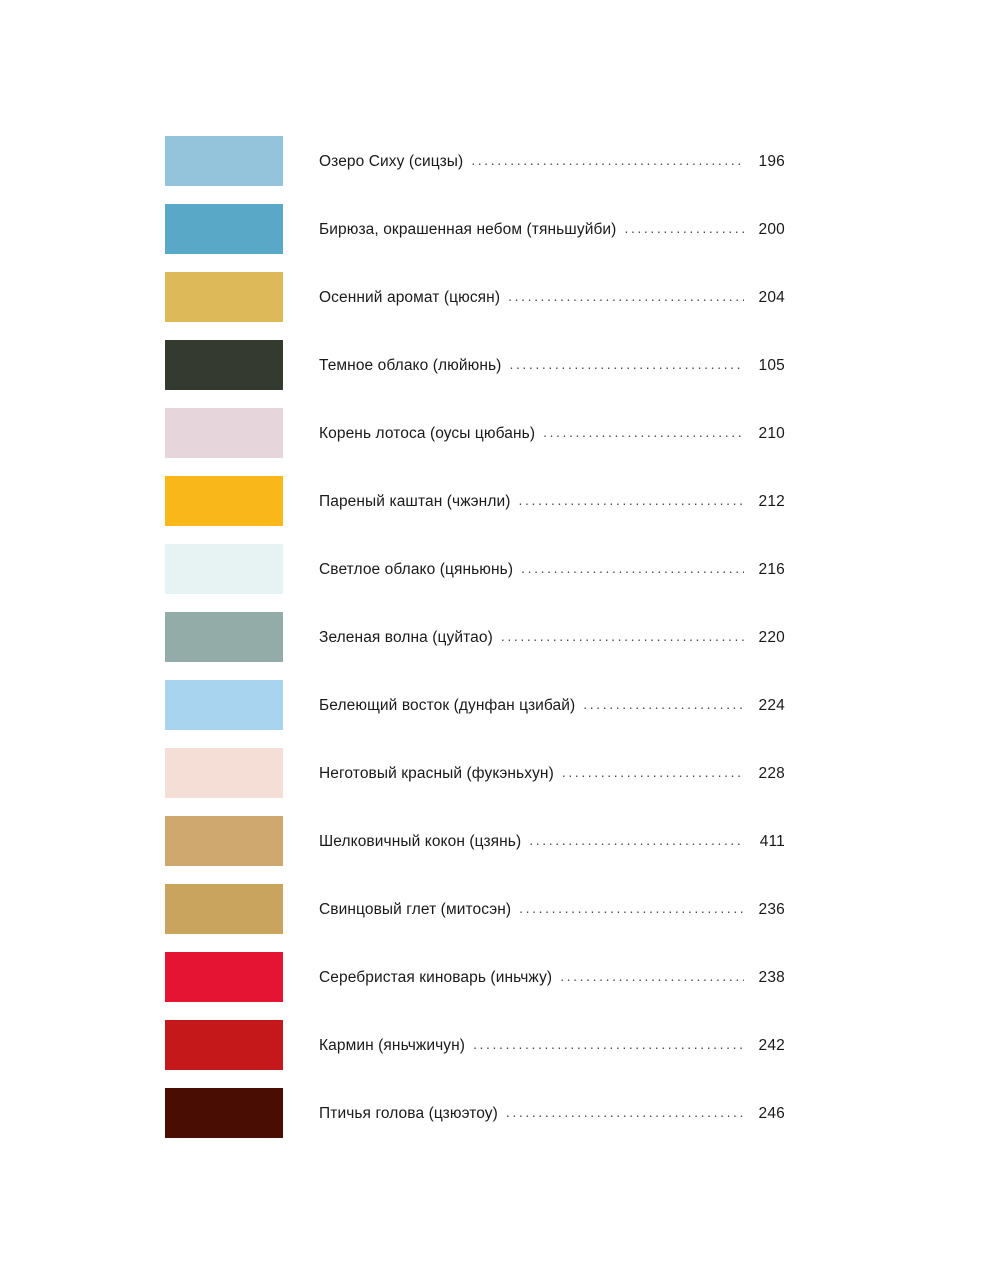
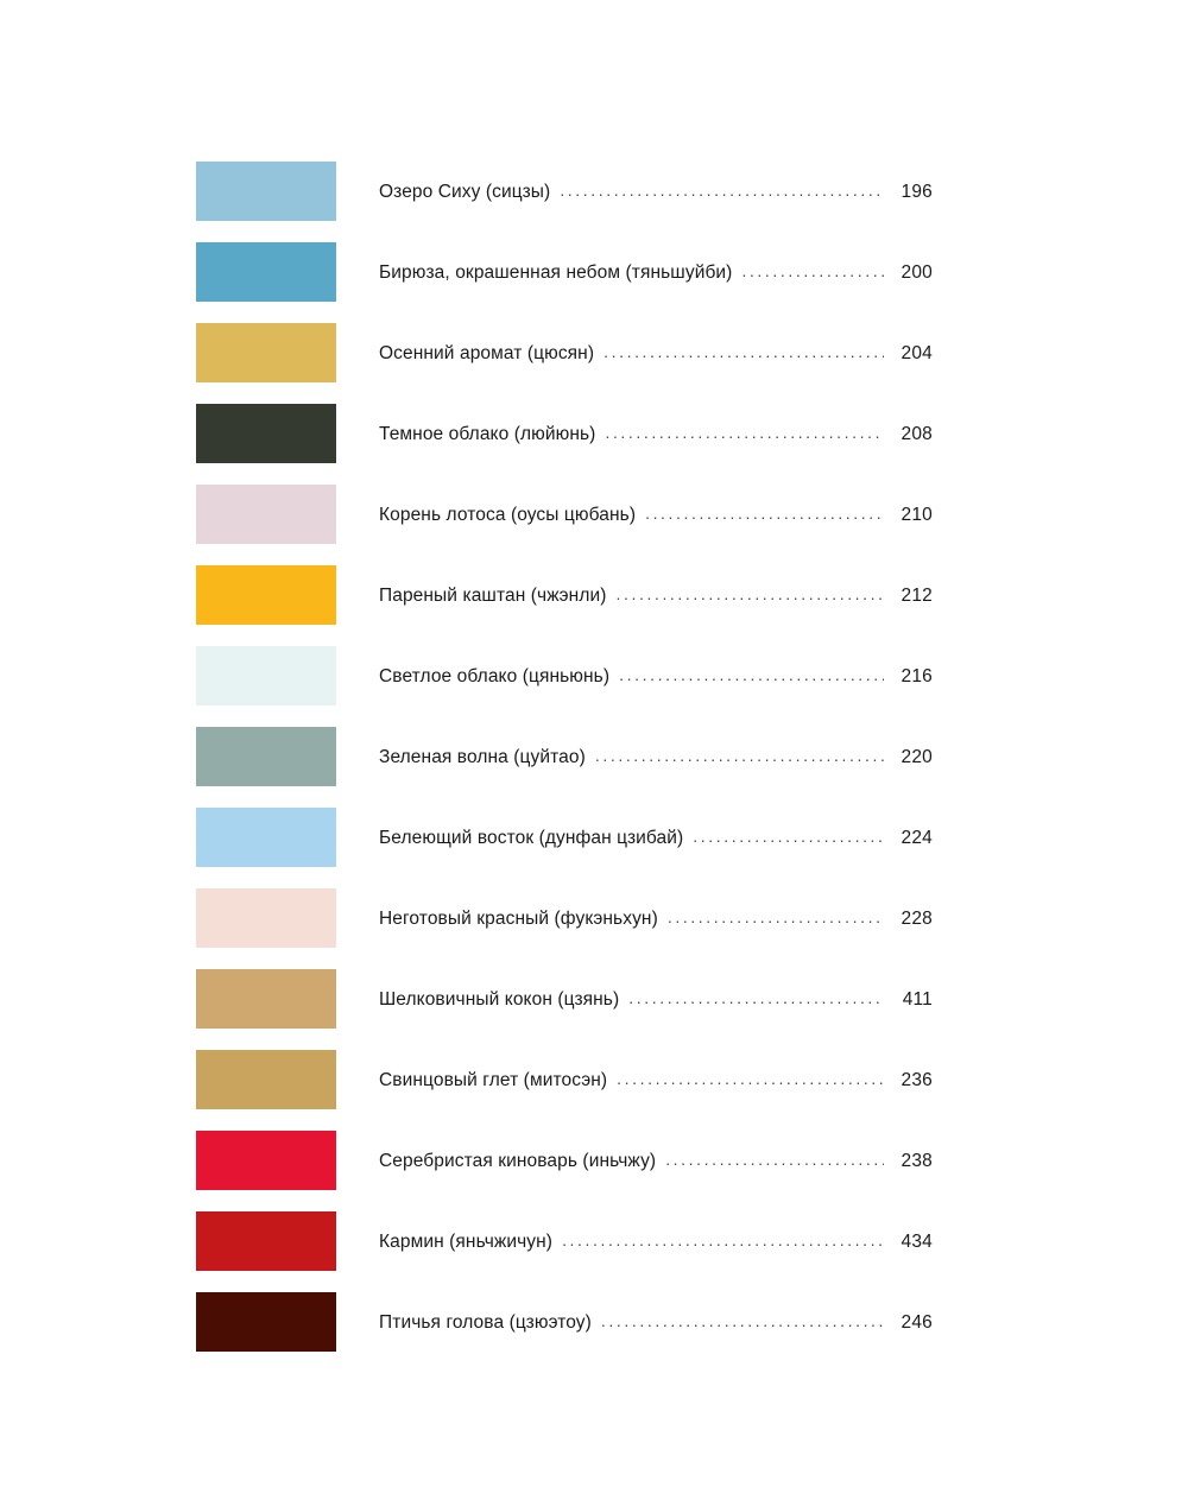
  Озеро Сиху (сицзы)
  196
  Бирюза, окрашенная небом (тяньшуйби)
  200
  Осенний аромат (цюсян)
  204
  Темное облако (люйюнь)
- 105
+ 208
  Корень лотоса (оусы цюбань)
  210
  Пареный каштан (чжэнли)
  212
  Светлое облако (цяньюнь)
  216
  Зеленая волна (цуйтао)
  220
  Белеющий восток (дунфан цзибай)
  224
  Неготовый красный (фукэньхун)
  228
  Шелковичный кокон (цзянь)
  411
  Свинцовый глет (митосэн)
  236
  Серебристая киноварь (иньчжу)
  238
  Кармин (яньчжичун)
- 242
+ 434
  Птичья голова (цзюэтоу)
  246
